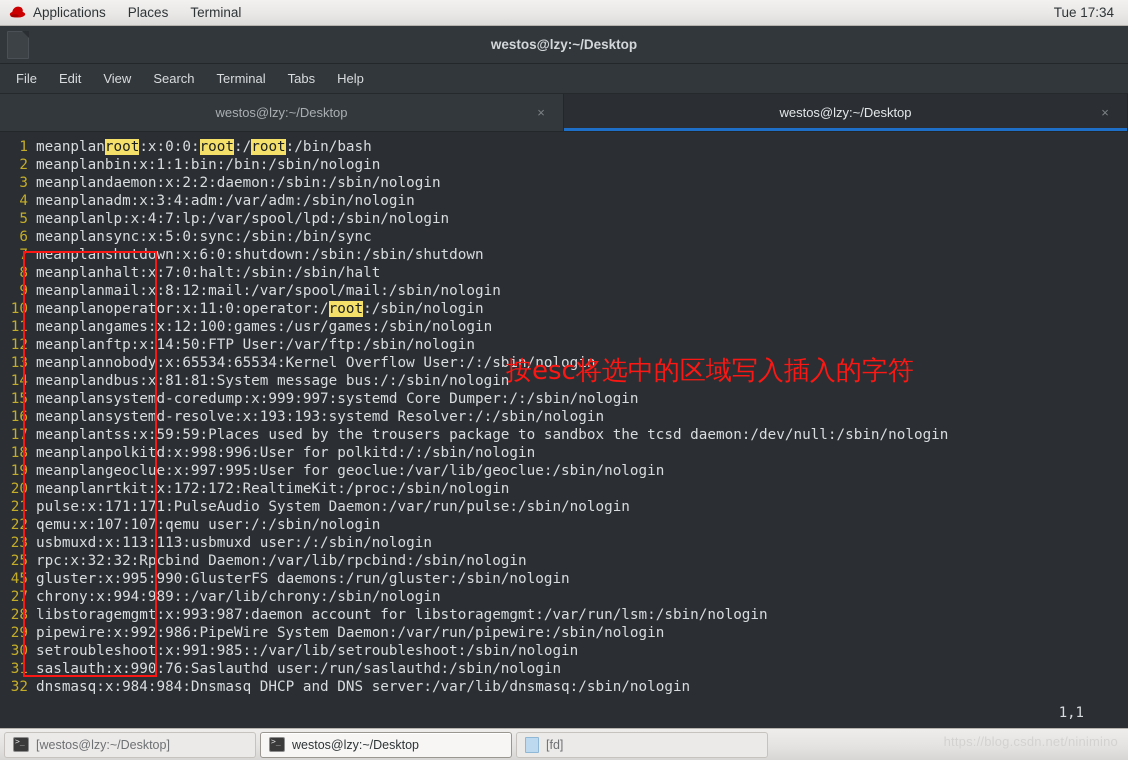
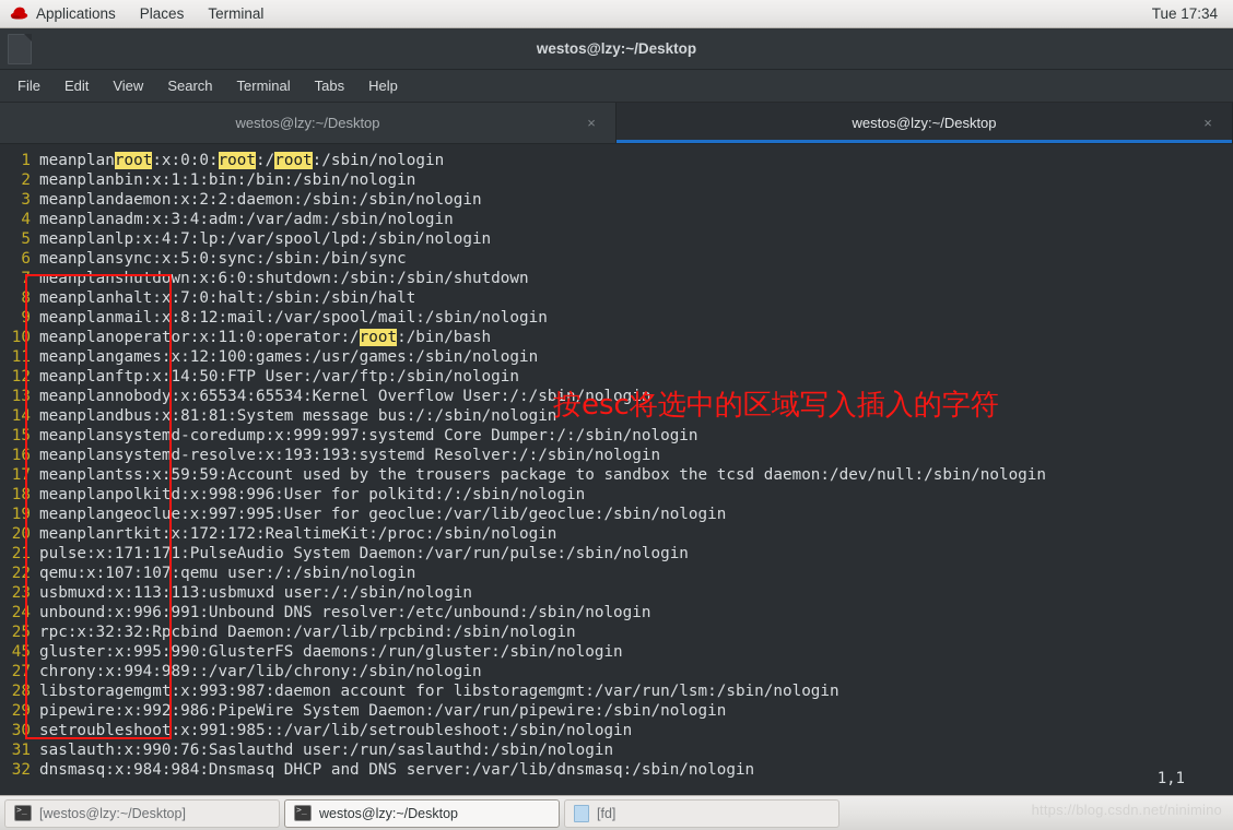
  Applications
  Places
  Terminal
  Tue 17:34
  westos@lzy:~/Desktop
  File
  Edit
  View
  Search
  Terminal
  Tabs
  Help
  westos@lzy:~/Desktop
  ×
  westos@lzy:~/Desktop
  ×
  1
- meanplanroot:x:0:0:root:/root:/bin/bash
+ meanplanroot:x:0:0:root:/root:/sbin/nologin
  2
  meanplanbin:x:1:1:bin:/bin:/sbin/nologin
  3
  meanplandaemon:x:2:2:daemon:/sbin:/sbin/nologin
  4
  meanplanadm:x:3:4:adm:/var/adm:/sbin/nologin
  5
  meanplanlp:x:4:7:lp:/var/spool/lpd:/sbin/nologin
  6
  meanplansync:x:5:0:sync:/sbin:/bin/sync
  7
  meanplanshutdown:x:6:0:shutdown:/sbin:/sbin/shutdown
  8
  meanplanhalt:x:7:0:halt:/sbin:/sbin/halt
  9
  meanplanmail:x:8:12:mail:/var/spool/mail:/sbin/nologin
  10
- meanplanoperator:x:11:0:operator:/root:/sbin/nologin
+ meanplanoperator:x:11:0:operator:/root:/bin/bash
  11
  meanplangames:x:12:100:games:/usr/games:/sbin/nologin
  12
  meanplanftp:x:14:50:FTP User:/var/ftp:/sbin/nologin
  13
  meanplannobody:x:65534:65534:Kernel Overflow User:/:/sbin/nologin
  14
  meanplandbus:x:81:81:System message bus:/:/sbin/nologin
  15
  meanplansystemd-coredump:x:999:997:systemd Core Dumper:/:/sbin/nologin
  16
  meanplansystemd-resolve:x:193:193:systemd Resolver:/:/sbin/nologin
  17
- meanplantss:x:59:59:Places used by the trousers package to sandbox the tcsd daemon:/dev/null:/sbin/nologin
+ meanplantss:x:59:59:Account used by the trousers package to sandbox the tcsd daemon:/dev/null:/sbin/nologin
  18
  meanplanpolkitd:x:998:996:User for polkitd:/:/sbin/nologin
  19
  meanplangeoclue:x:997:995:User for geoclue:/var/lib/geoclue:/sbin/nologin
  20
  meanplanrtkit:x:172:172:RealtimeKit:/proc:/sbin/nologin
  21
  pulse:x:171:171:PulseAudio System Daemon:/var/run/pulse:/sbin/nologin
  22
  qemu:x:107:107:qemu user:/:/sbin/nologin
  23
  usbmuxd:x:113:113:usbmuxd user:/:/sbin/nologin
+ 24
+ unbound:x:996:991:Unbound DNS resolver:/etc/unbound:/sbin/nologin
  25
  rpc:x:32:32:Rpcbind Daemon:/var/lib/rpcbind:/sbin/nologin
  45
  gluster:x:995:990:GlusterFS daemons:/run/gluster:/sbin/nologin
  27
  chrony:x:994:989::/var/lib/chrony:/sbin/nologin
  28
  libstoragemgmt:x:993:987:daemon account for libstoragemgmt:/var/run/lsm:/sbin/nologin
  29
  pipewire:x:992:986:PipeWire System Daemon:/var/run/pipewire:/sbin/nologin
  30
  setroubleshoot:x:991:985::/var/lib/setroubleshoot:/sbin/nologin
  31
  saslauth:x:990:76:Saslauthd user:/run/saslauthd:/sbin/nologin
  32
  dnsmasq:x:984:984:Dnsmasq DHCP and DNS server:/var/lib/dnsmasq:/sbin/nologin
  按esc将选中的区域写入插入的字符
  1,1
  [westos@lzy:~/Desktop]
  westos@lzy:~/Desktop
  [fd]
  https://blog.csdn.net/ninimino
